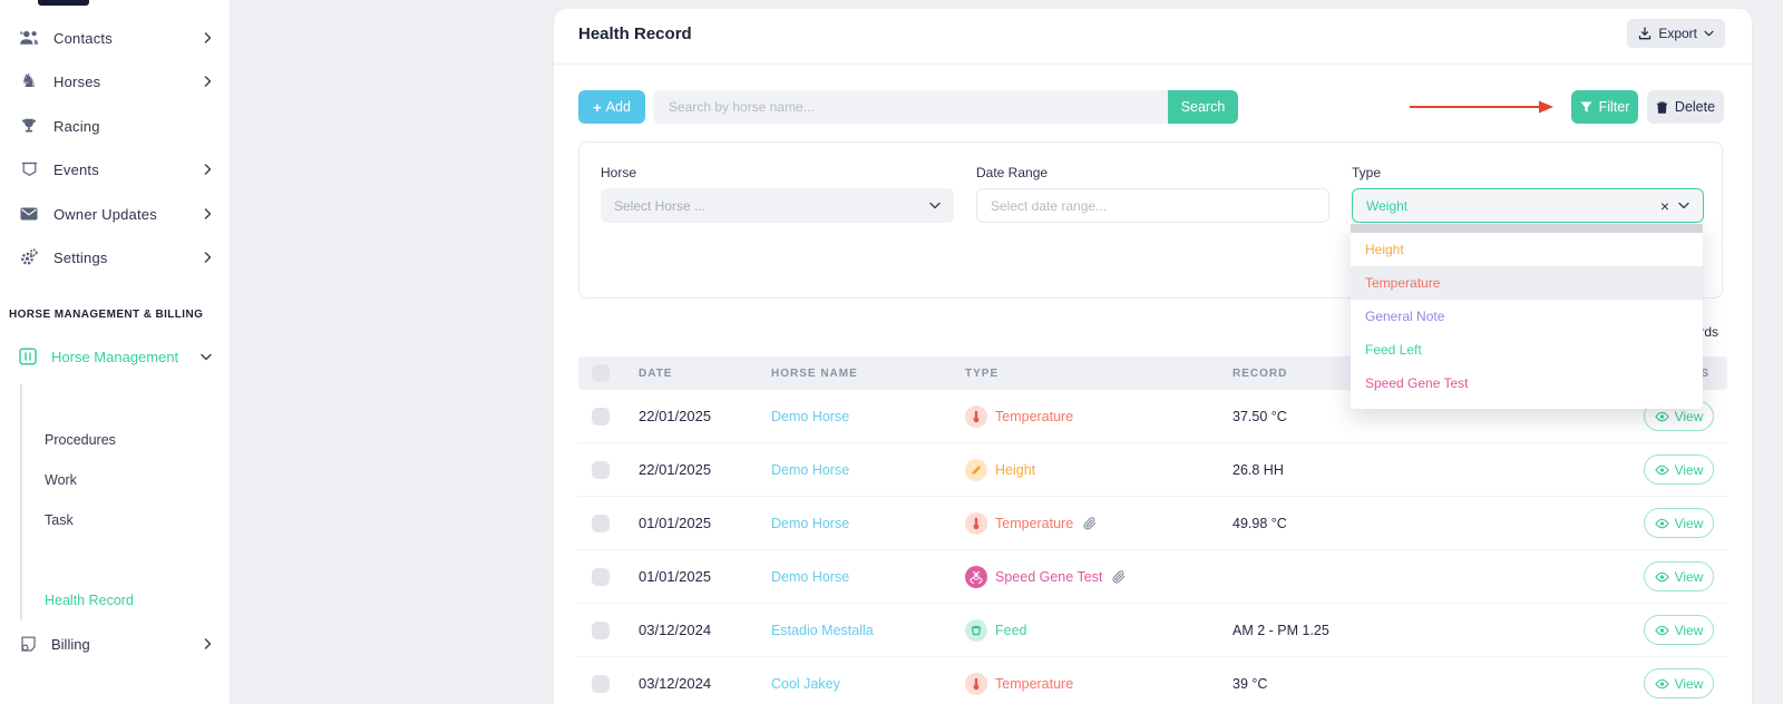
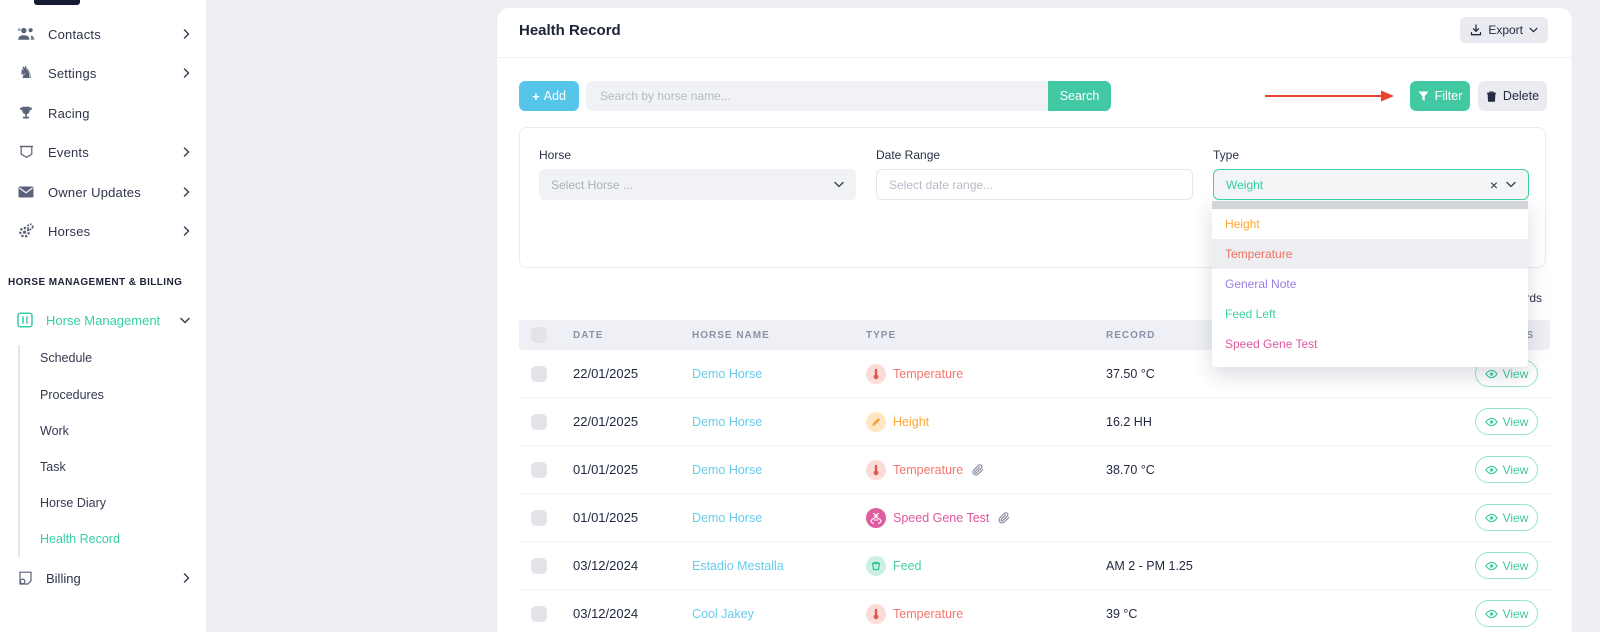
  Contacts
  ♞
- Horses
+ Settings
  Racing
  Events
  Owner Updates
- Settings
+ Horses
  HORSE MANAGEMENT & BILLING
  Horse Management
+ Schedule
  Procedures
  Work
  Task
+ Horse Diary
  Health Record
  Billing
  Health Record
  Export
  +
  Add
  Search by horse name...
  Search
  Filter
  Delete
  Horse
  Select Horse ...
  Date Range
  Select date range...
  Type
  Weight
  ×
  Height
  Temperature
  General Note
  Feed Left
  Speed Gene Test
  DATE
  HORSE NAME
  TYPE
  RECORD
  22/01/2025
  Demo Horse
  Temperature
  37.50 °C
  View
  22/01/2025
  Demo Horse
  Height
- 26.8 HH
+ 16.2 HH
  View
  01/01/2025
  Demo Horse
  Temperature
- 49.98 °C
+ 38.70 °C
  View
  01/01/2025
  Demo Horse
  Speed Gene Test
  View
  03/12/2024
  Estadio Mestalla
  Feed
  AM 2 - PM 1.25
  View
  03/12/2024
  Cool Jakey
  Temperature
  39 °C
  View
